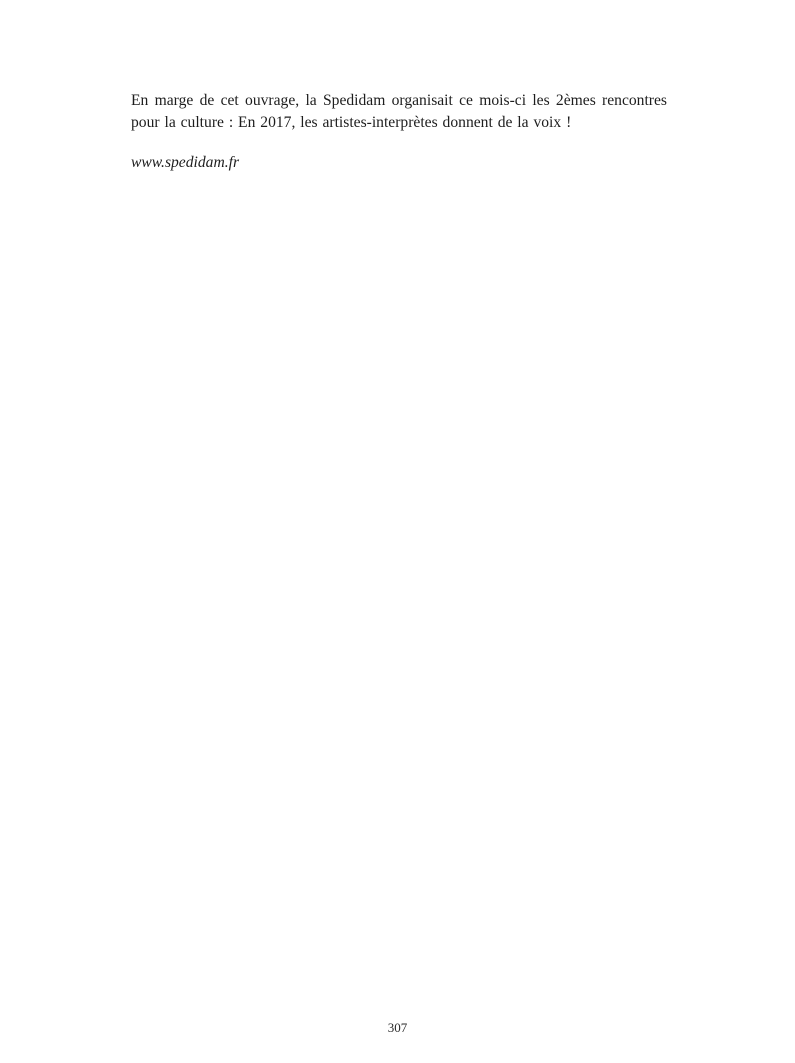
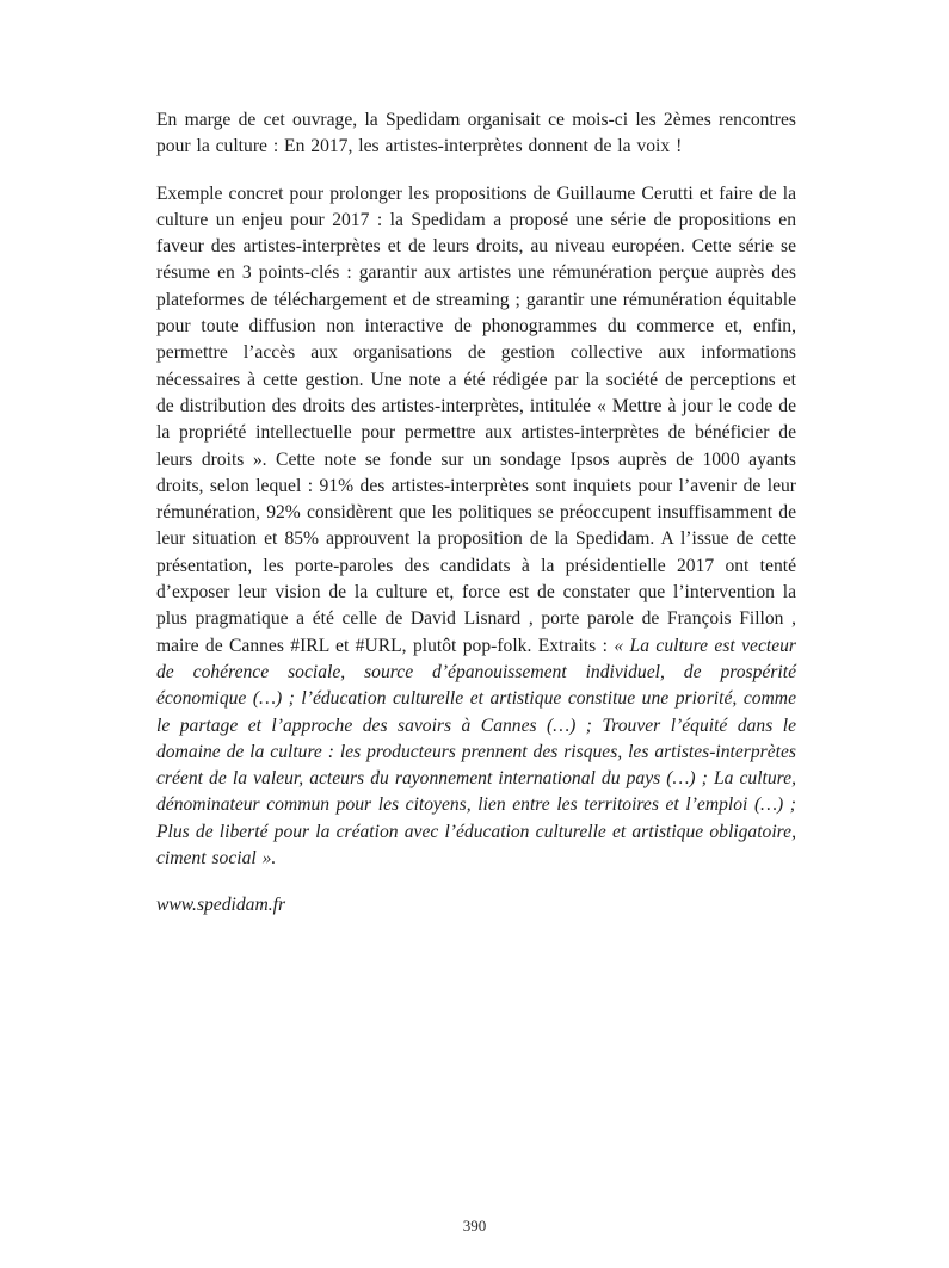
  En marge de cet ouvrage, la Spedidam organisait ce mois-ci les 2èmes rencontres pour la culture : En 2017, les artistes-interprètes donnent de la voix !
+ Exemple concret pour prolonger les propositions de Guillaume Cerutti et faire de la culture un enjeu pour 2017 : la Spedidam a proposé une série de propositions en faveur des artistes-interprètes et de leurs droits, au niveau européen. Cette série se résume en 3 points-clés : garantir aux artistes une rémunération perçue auprès des plateformes de téléchargement et de streaming ; garantir une rémunération équitable pour toute diffusion non interactive de phonogrammes du commerce et, enfin, permettre l’accès aux organisations de gestion collective aux informations nécessaires à cette gestion. Une note a été rédigée par la société de perceptions et de distribution des droits des artistes-interprètes, intitulée « Mettre à jour le code de la propriété intellectuelle pour permettre aux artistes-interprètes de bénéficier de leurs droits ». Cette note se fonde sur un sondage Ipsos auprès de 1000 ayants droits, selon lequel : 91% des artistes-interprètes sont inquiets pour l’avenir de leur rémunération, 92% considèrent que les politiques se préoccupent insuffisamment de leur situation et 85% approuvent la proposition de la Spedidam. A l’issue de cette présentation, les porte-paroles des candidats à la présidentielle 2017 ont tenté d’exposer leur vision de la culture et, force est de constater que l’intervention la plus pragmatique a été celle de David Lisnard , porte parole de François Fillon , maire de Cannes #IRL et #URL, plutôt pop-folk. Extraits : « La culture est vecteur de cohérence sociale, source d’épanouissement individuel, de prospérité économique (…) ; l’éducation culturelle et artistique constitue une priorité, comme le partage et l’approche des savoirs à Cannes (…) ; Trouver l’équité dans le domaine de la culture : les producteurs prennent des risques, les artistes-interprètes créent de la valeur, acteurs du rayonnement international du pays (…) ; La culture, dénominateur commun pour les citoyens, lien entre les territoires et l’emploi (…) ; Plus de liberté pour la création avec l’éducation culturelle et artistique obligatoire, ciment social ».
  www.spedidam.fr
- 307
+ 390
